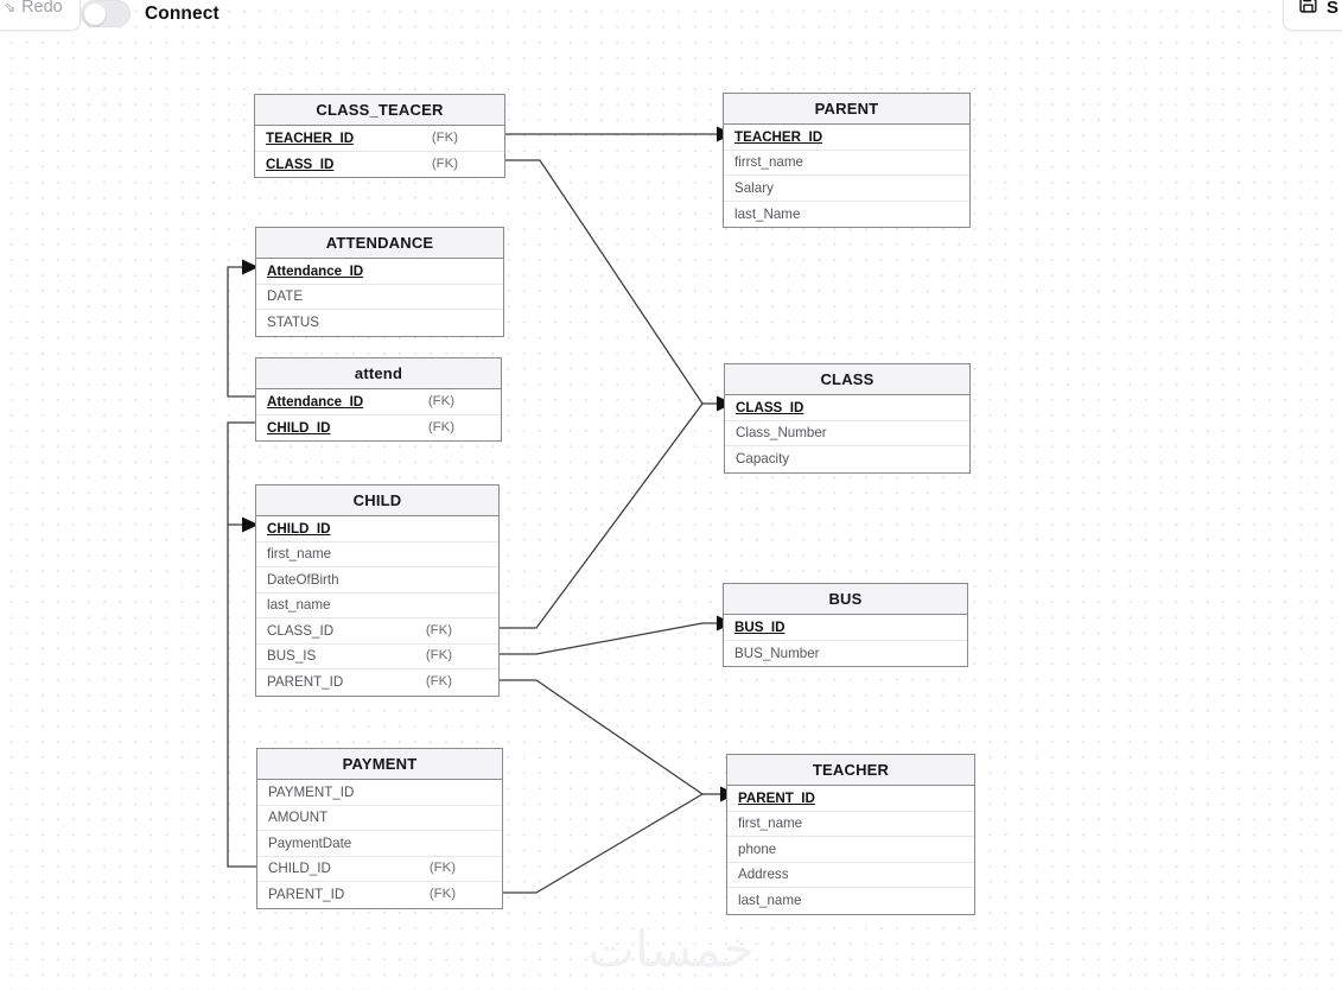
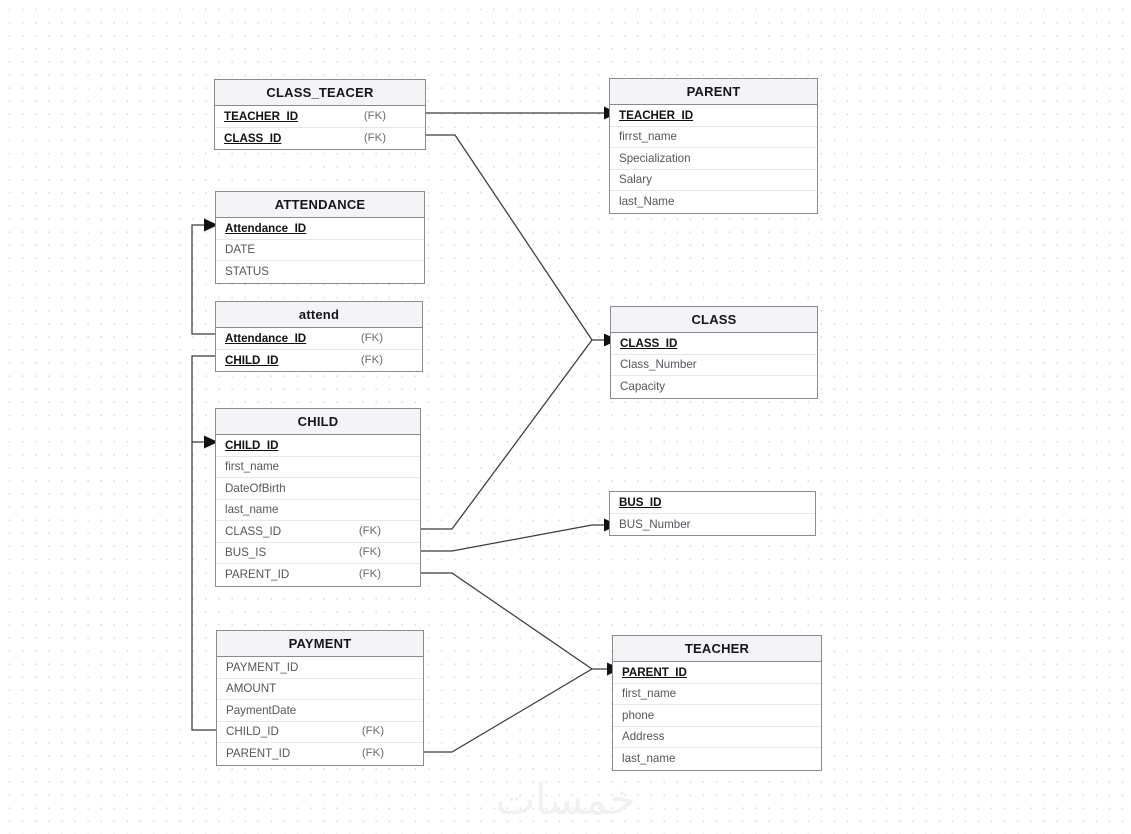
  CLASS_TEACER
  TEACHER_ID
  (FK)
  CLASS_ID
  (FK)
  PARENT
  TEACHER_ID
  firrst_name
+ Specialization
  Salary
  last_Name
  ATTENDANCE
  Attendance_ID
  DATE
  STATUS
  attend
  Attendance_ID
  (FK)
  CHILD_ID
  (FK)
  CLASS
  CLASS_ID
  Class_Number
  Capacity
  CHILD
  CHILD_ID
  first_name
  DateOfBirth
  last_name
  CLASS_ID
  (FK)
  BUS_IS
  (FK)
  PARENT_ID
  (FK)
- BUS
  BUS_ID
  BUS_Number
  PAYMENT
  PAYMENT_ID
  AMOUNT
  PaymentDate
  CHILD_ID
  (FK)
  PARENT_ID
  (FK)
  TEACHER
  PARENT_ID
  first_name
  phone
  Address
  last_name
  خمسات
- ⇘
- Redo
- Connect
- S
